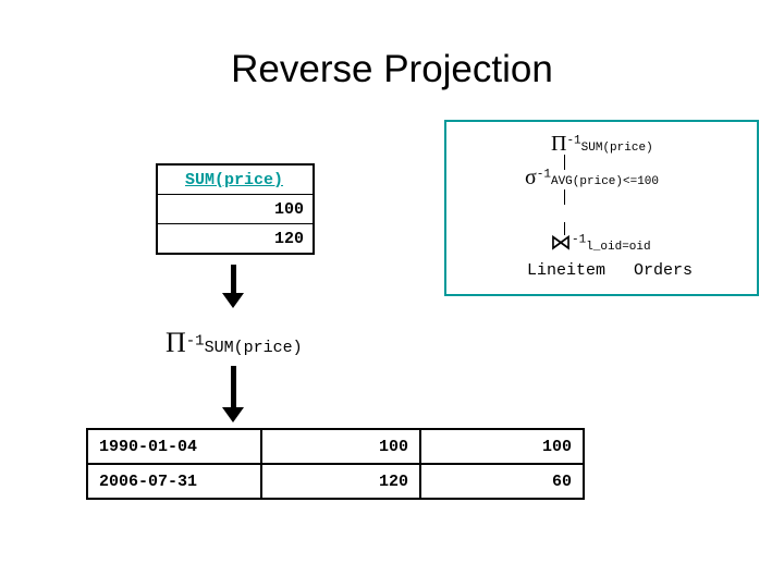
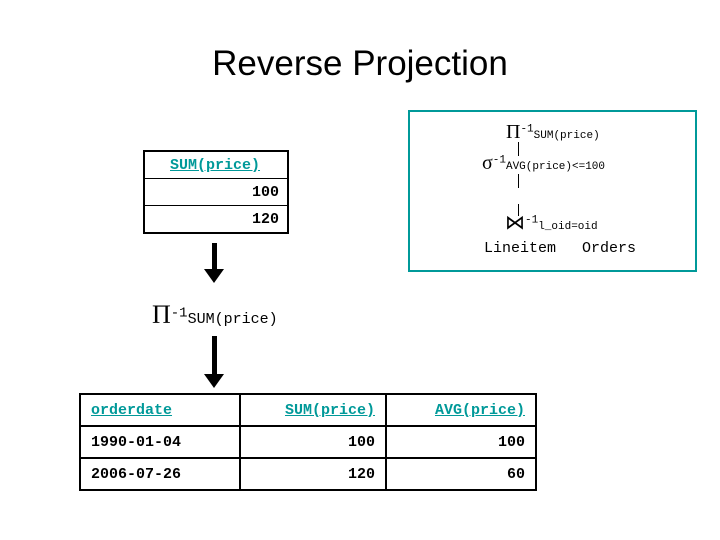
  Reverse Projection
  SUM(price)
  100
  120
  Π-1SUM(price)
  σ-1AVG(price)<=100
  ⋈-1l_oid=oid
  Lineitem
  Orders
  Π-1SUM(price)
+ orderdate	SUM(price)	AVG(price)
  1990-01-04	100	100
- 2006-07-31	120	60
+ 2006-07-26	120	60
